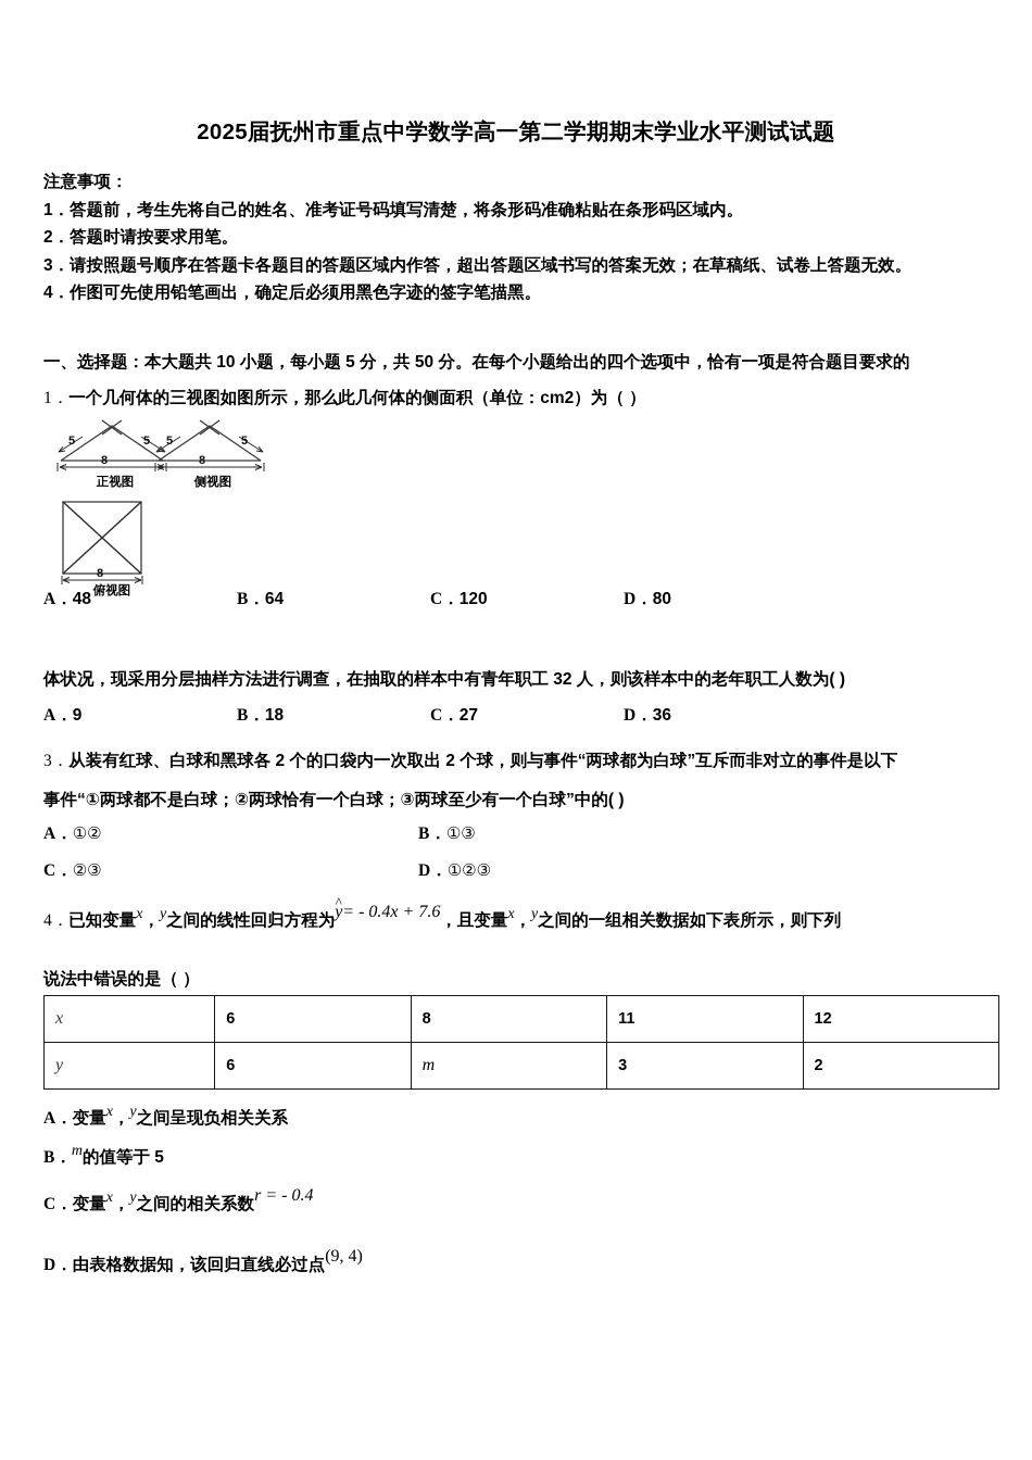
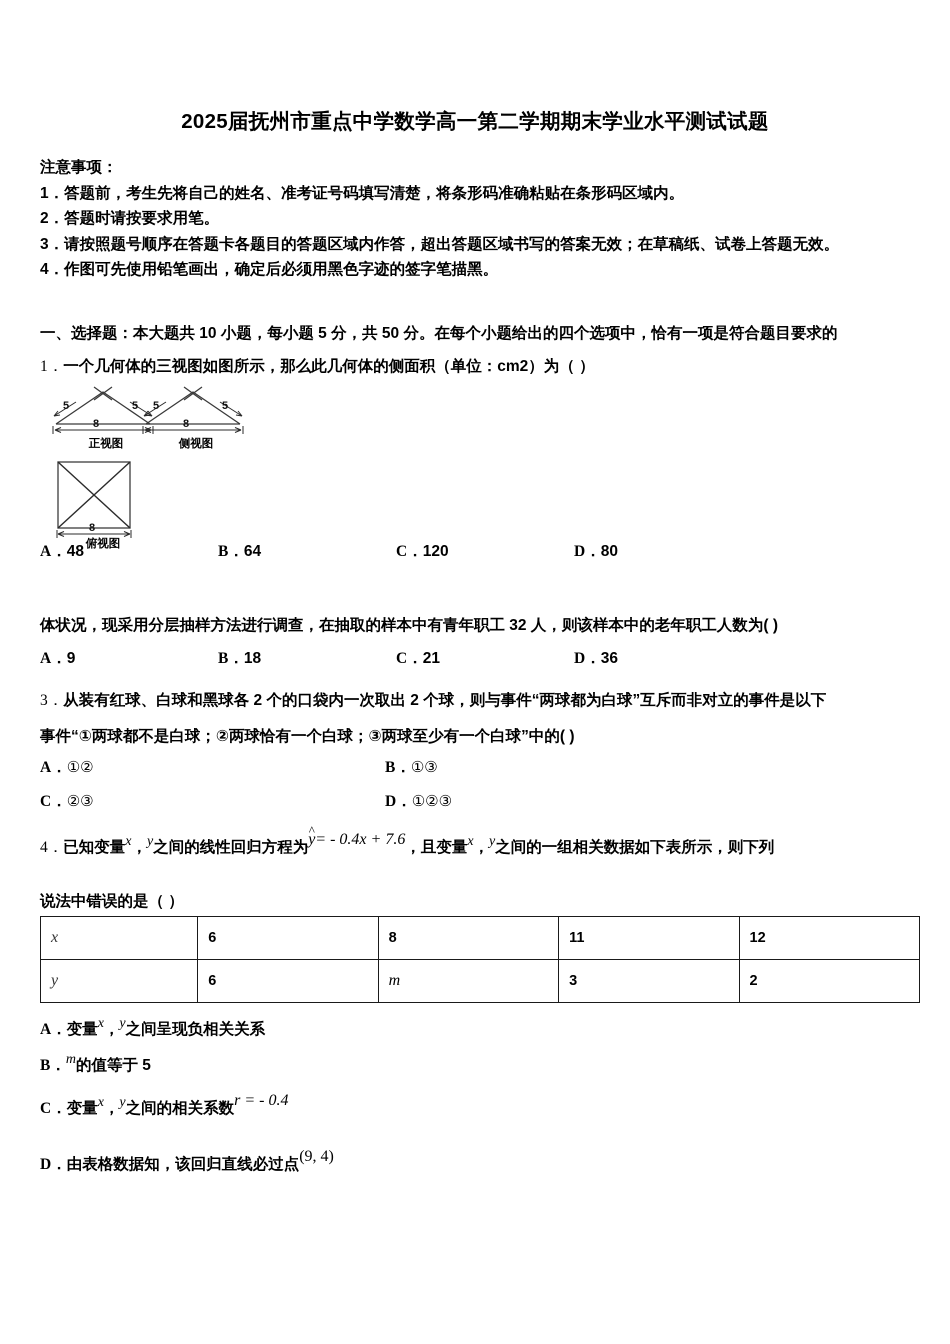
  2025届抚州市重点中学数学高一第二学期期末学业水平测试试题
  注意事项：
  1．答题前，考生先将自己的姓名、准考证号码填写清楚，将条形码准确粘贴在条形码区域内。
  2．答题时请按要求用笔。
  3．请按照题号顺序在答题卡各题目的答题区域内作答，超出答题区域书写的答案无效；在草稿纸、试卷上答题无效。
  4．作图可先使用铅笔画出，确定后必须用黑色字迹的签字笔描黑。
  一、选择题：本大题共 10 小题，每小题 5 分，共 50 分。在每个小题给出的四个选项中，恰有一项是符合题目要求的
  1．一个几何体的三视图如图所示，那么此几何体的侧面积（单位：cm2）为（ ）
  8
  5
  5
  正视图
  8
  5
  5
  侧视图
  8
  俯视图
  A．48
  B．64
  C．120
  D．80
  体状况，现采用分层抽样方法进行调查，在抽取的样本中有青年职工 32 人，则该样本中的老年职工人数为( )
  A．9
  B．18
- C．27
+ C．21
  D．36
  3．从装有红球、白球和黑球各 2 个的口袋内一次取出 2 个球，则与事件“两球都为白球”互斥而非对立的事件是以下
  事件“①两球都不是白球；②两球恰有一个白球；③两球至少有一个白球”中的( )
  A．①②
  B．①③
  C．②③
  D．①②③
  4．已知变量x，y之间的线性回归方程为y= - 0.4x + 7.6，且变量x，y之间的一组相关数据如下表所示，则下列
  说法中错误的是（ ）
  x	6	8	11	12
  y	6	m	3	2
  A．变量x，y之间呈现负相关关系
  B．m的值等于 5
  C．变量x，y之间的相关系数r = - 0.4
  D．由表格数据知，该回归直线必过点(9, 4)
